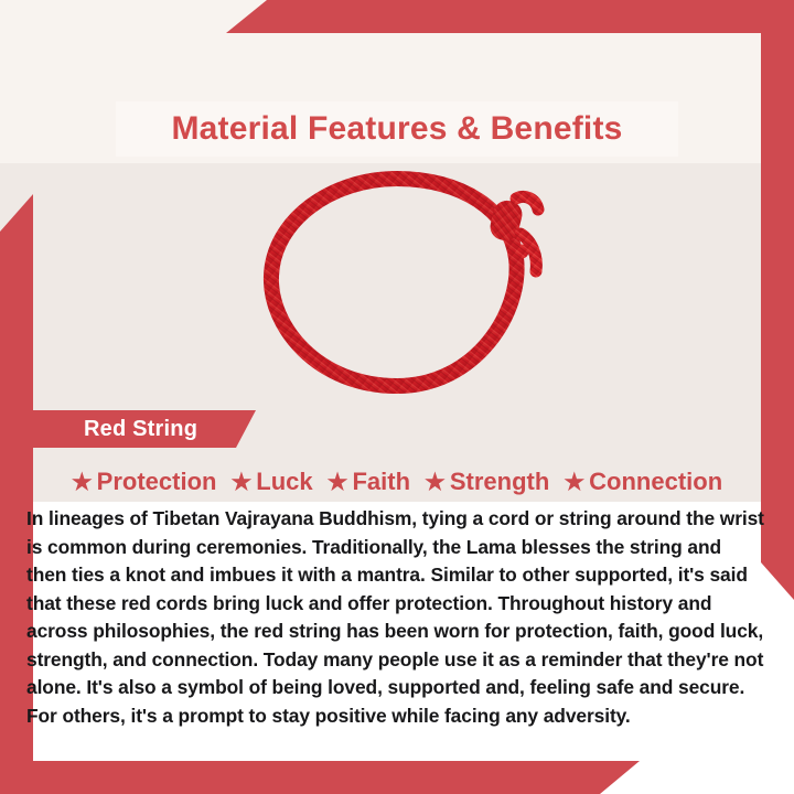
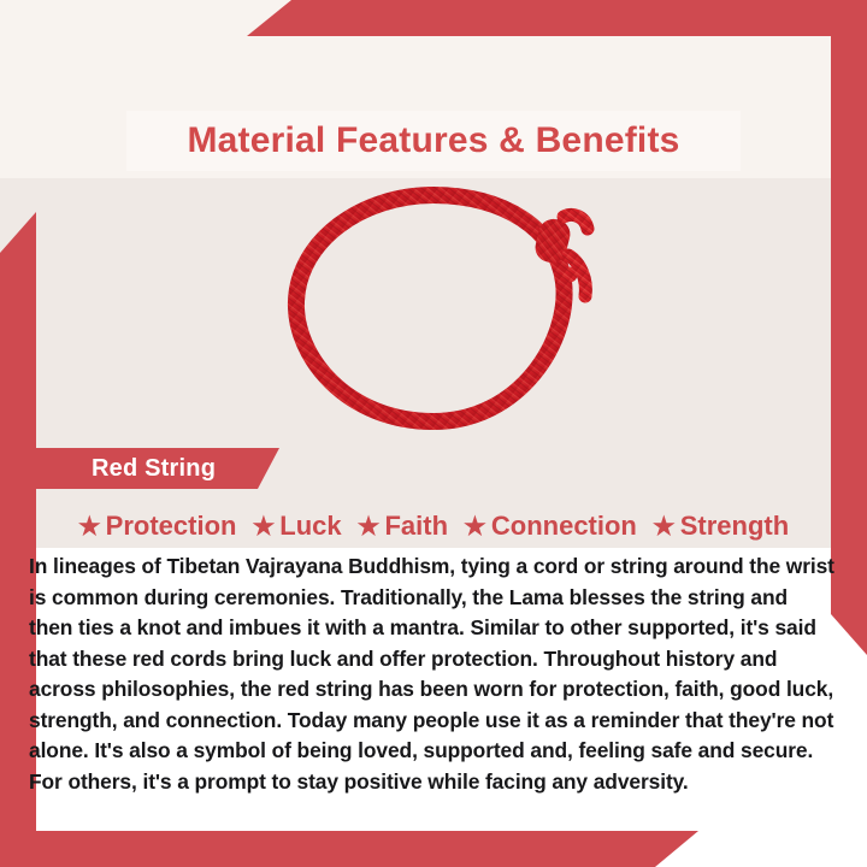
  Material Features & Benefits
  Red String
  ★
  Protection
  ★
  Luck
  ★
  Faith
  ★
- Strength
+ Connection
  ★
- Connection
+ Strength
  In lineages of Tibetan Vajrayana Buddhism, tying a cord or string around the wrist is common during ceremonies. Traditionally, the Lama blesses the string and then ties a knot and imbues it with a mantra. Similar to other supported, it's said that these red cords bring luck and offer protection. Throughout history and across philosophies, the red string has been worn for protection, faith, good luck, strength, and connection. Today many people use it as a reminder that they're not alone. It's also a symbol of being loved, supported and, feeling safe and secure. For others, it's a prompt to stay positive while facing any adversity.
